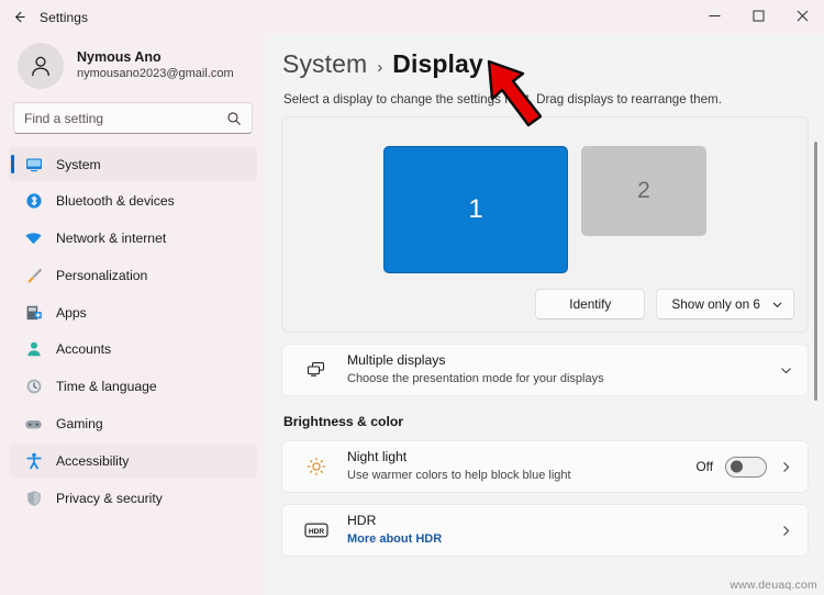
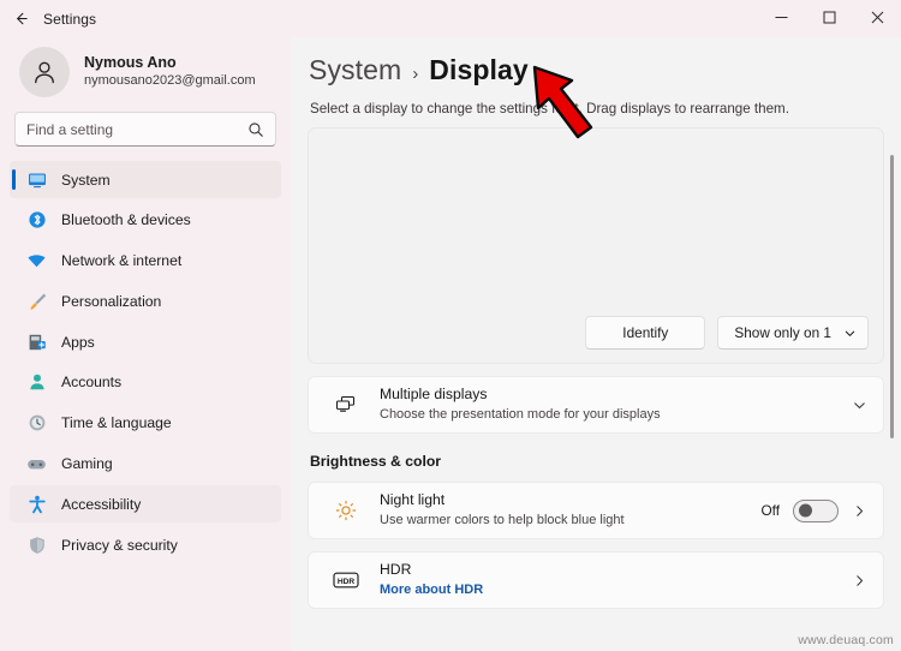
  Settings
  Nymous Ano
  nymousano2023@gmail.com
  Find a setting
  System
  Bluetooth & devices
  Network & internet
  Personalization
  Apps
  Accounts
  Time & language
  Gaming
  Accessibility
  Privacy & security
  System
  ›
  Display
  Select a display to change the settings f. Drag displays to rearrange them.
- 1
- 2
  Identify
- Show only on 6
+ Show only on 1
  Multiple displays
  Choose the presentation mode for your displays
  Brightness & color
  Night light
  Use warmer colors to help block blue light
  Off
  HDR
  More about HDR
  www.deuaq.com
